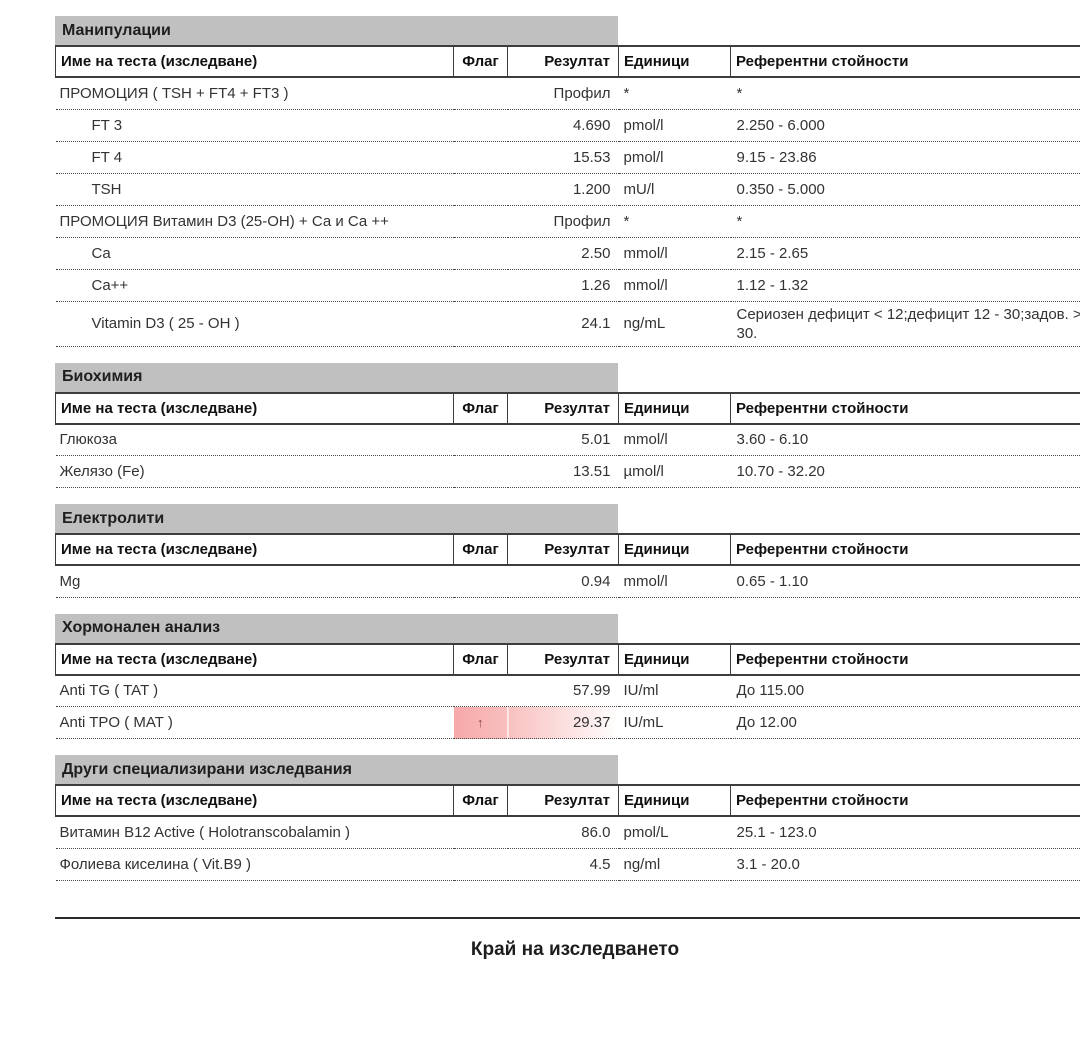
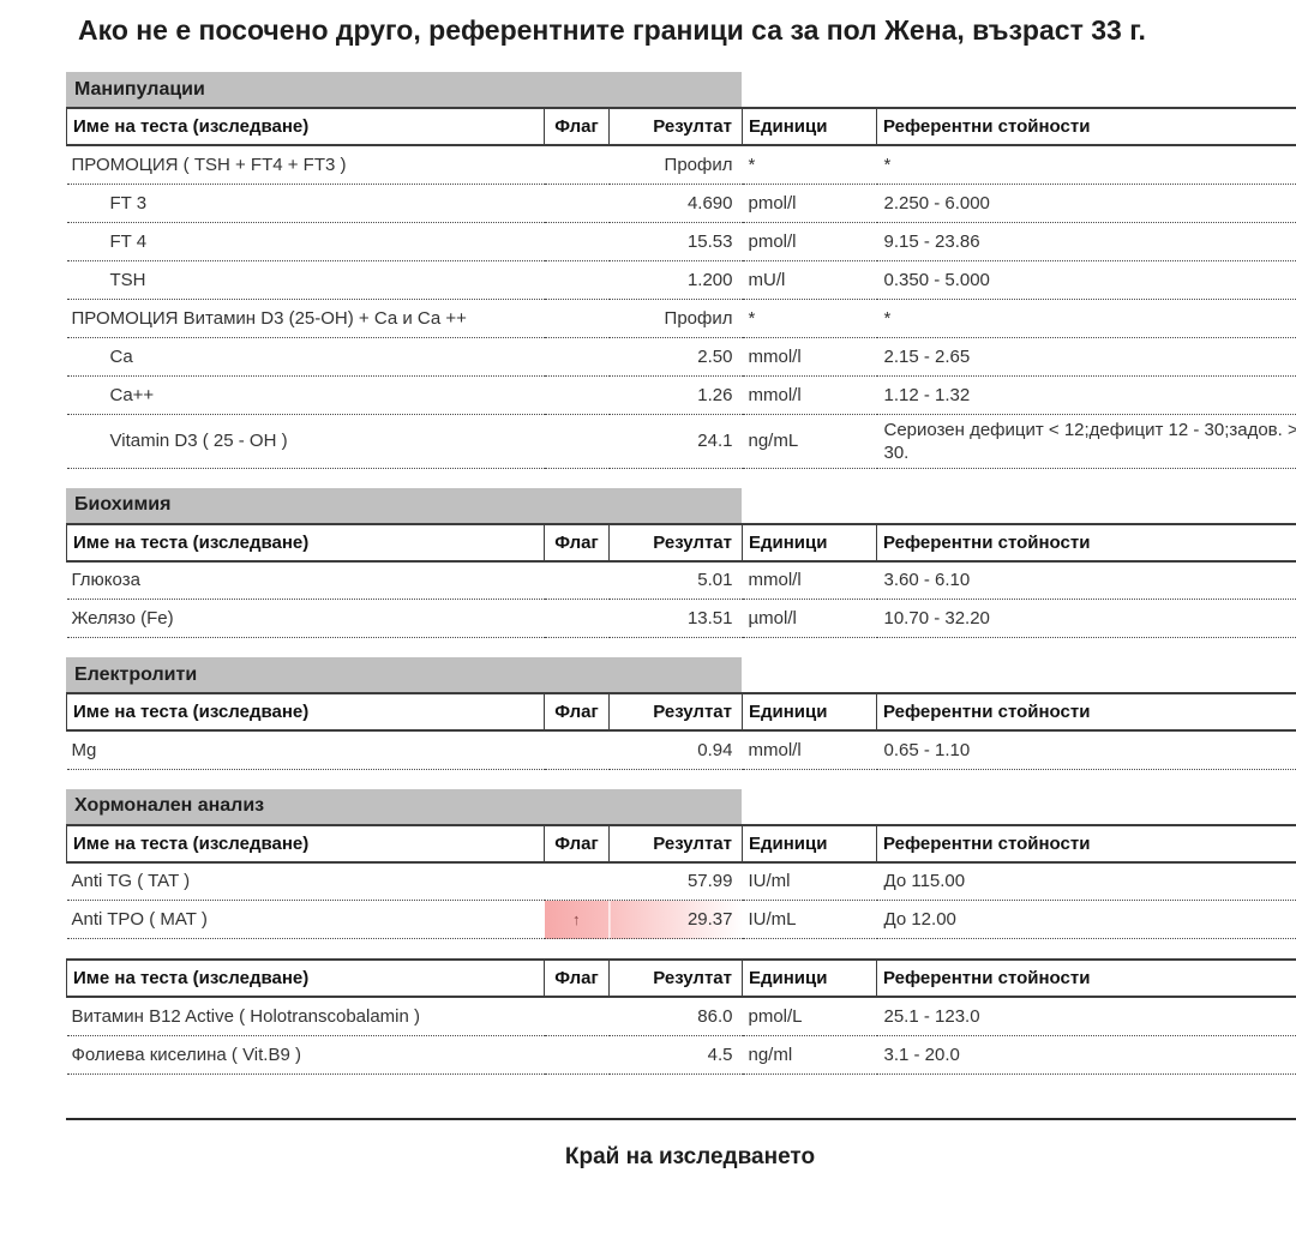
+ Ако не е посочено друго, референтните граници са за пол Жена, възраст 33 г.
  Манипулации
  Име на теста (изследване)	Флаг	Резултат	Единици	Референтни стойности
  ПРОМОЦИЯ ( TSH + FT4 + FT3 )		Профил	*	*
  FT 3		4.690	pmol/l	2.250 - 6.000
  FT 4		15.53	pmol/l	9.15 - 23.86
  TSH		1.200	mU/l	0.350 - 5.000
  ПРОМОЦИЯ Витамин D3 (25-OH) + Са и Са ++		Профил	*	*
  Ca		2.50	mmol/l	2.15 - 2.65
  Ca++		1.26	mmol/l	1.12 - 1.32
  Vitamin D3 ( 25 - OH )		24.1	ng/mL	Сериозен дефицит < 12;дефицит 12 - 30;задов. > 30.
  Биохимия
  Име на теста (изследване)	Флаг	Резултат	Единици	Референтни стойности
  Глюкоза		5.01	mmol/l	3.60 - 6.10
  Желязо (Fe)		13.51	µmol/l	10.70 - 32.20
  Електролити
  Име на теста (изследване)	Флаг	Резултат	Единици	Референтни стойности
  Mg		0.94	mmol/l	0.65 - 1.10
  Хормонален анализ
  Име на теста (изследване)	Флаг	Резултат	Единици	Референтни стойности
  Anti TG ( TAT )		57.99	IU/ml	До 115.00
  Anti TPO ( MAT )	↑	29.37	IU/mL	До 12.00
- Други специализирани изследвания
  Име на теста (изследване)	Флаг	Резултат	Единици	Референтни стойности
  Витамин B12 Active ( Holotranscobalamin )		86.0	pmol/L	25.1 - 123.0
  Фолиева киселина ( Vit.B9 )		4.5	ng/ml	3.1 - 20.0
  Край на изследването
